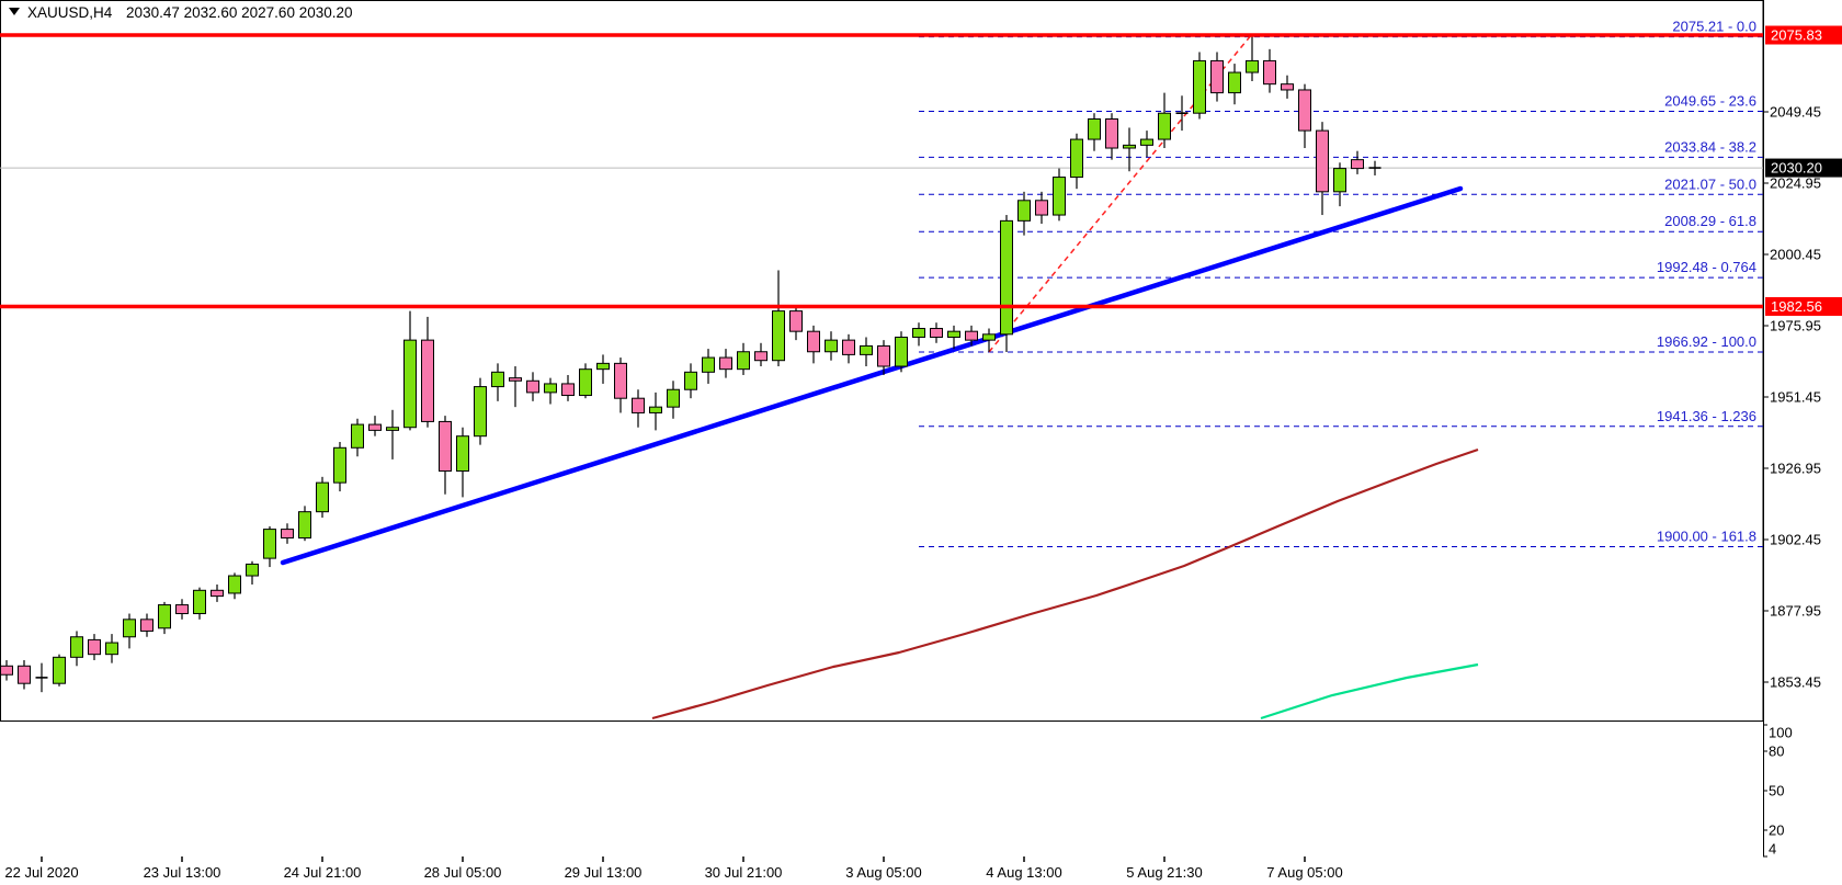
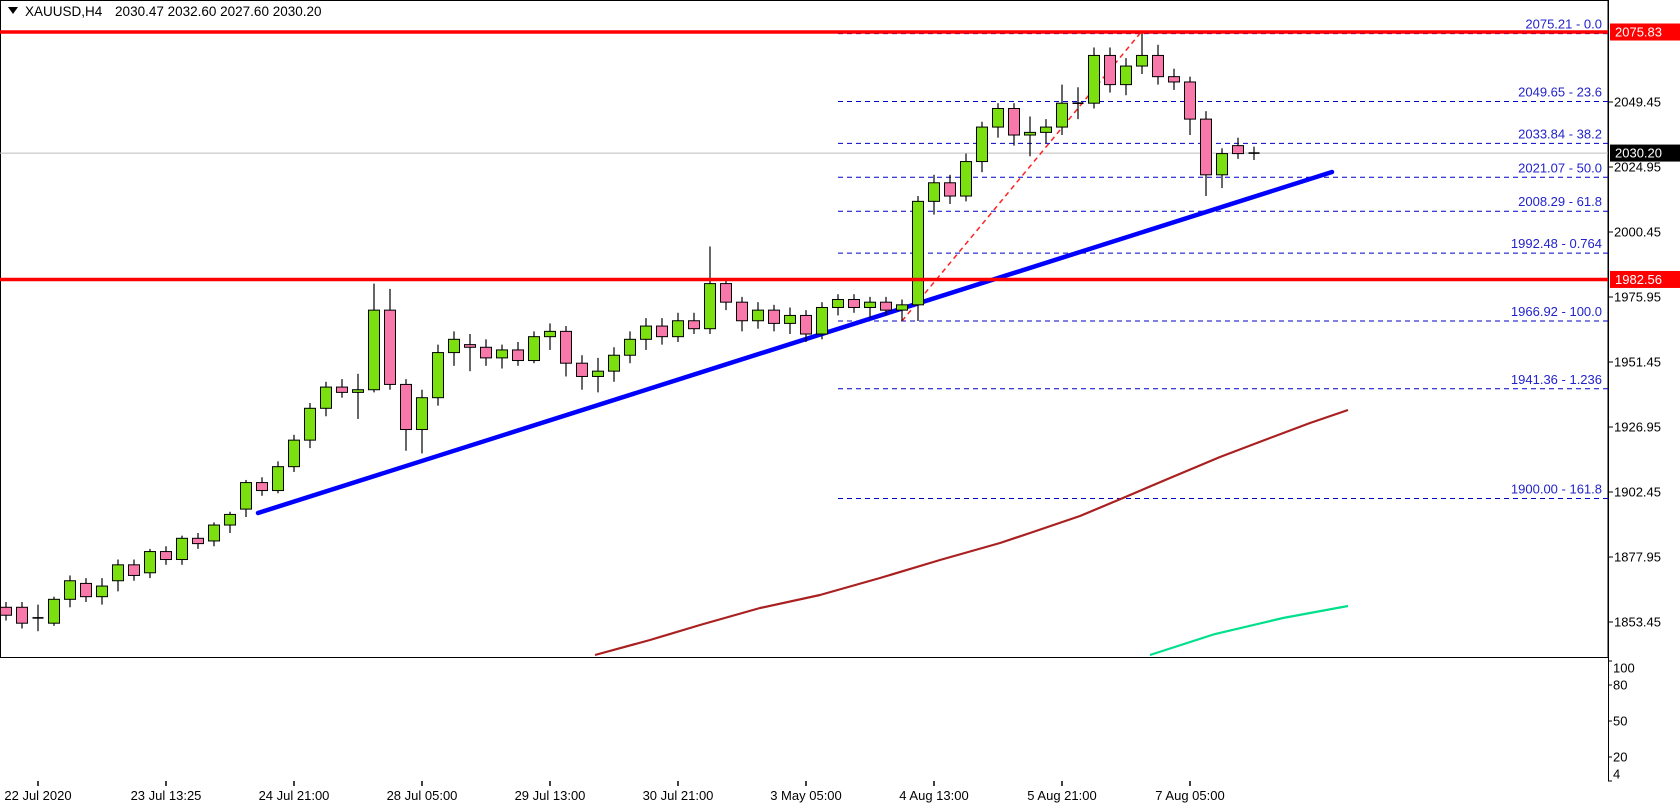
  2075.21 - 0.0
  2049.65 - 23.6
  2033.84 - 38.2
  2021.07 - 50.0
  2008.29 - 61.8
  1992.48 - 0.764
  1966.92 - 100.0
  1941.36 - 1.236
  1900.00 - 161.8
  XAUUSD,H4 2030.47 2032.60 2027.60 2030.20
  2049.45
  2024.95
  2000.45
  1975.95
  1951.45
  1926.95
  1902.45
  1877.95
  1853.45
  2075.83
  2030.20
  1982.56
  100
  80
  50
  20
  4
  22 Jul 2020
- 23 Jul 13:00
+ 23 Jul 13:25
  24 Jul 21:00
  28 Jul 05:00
  29 Jul 13:00
  30 Jul 21:00
- 3 Aug 05:00
+ 3 May 05:00
  4 Aug 13:00
- 5 Aug 21:30
+ 5 Aug 21:00
  7 Aug 05:00
